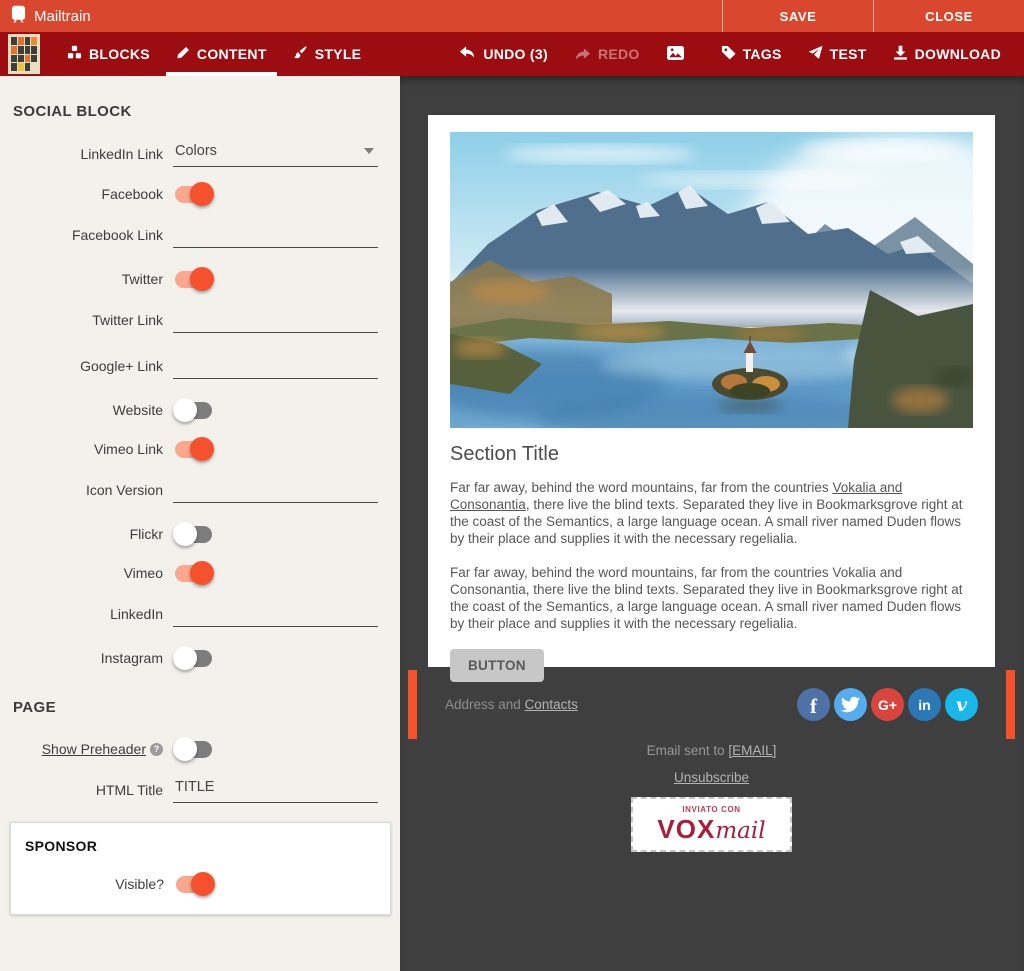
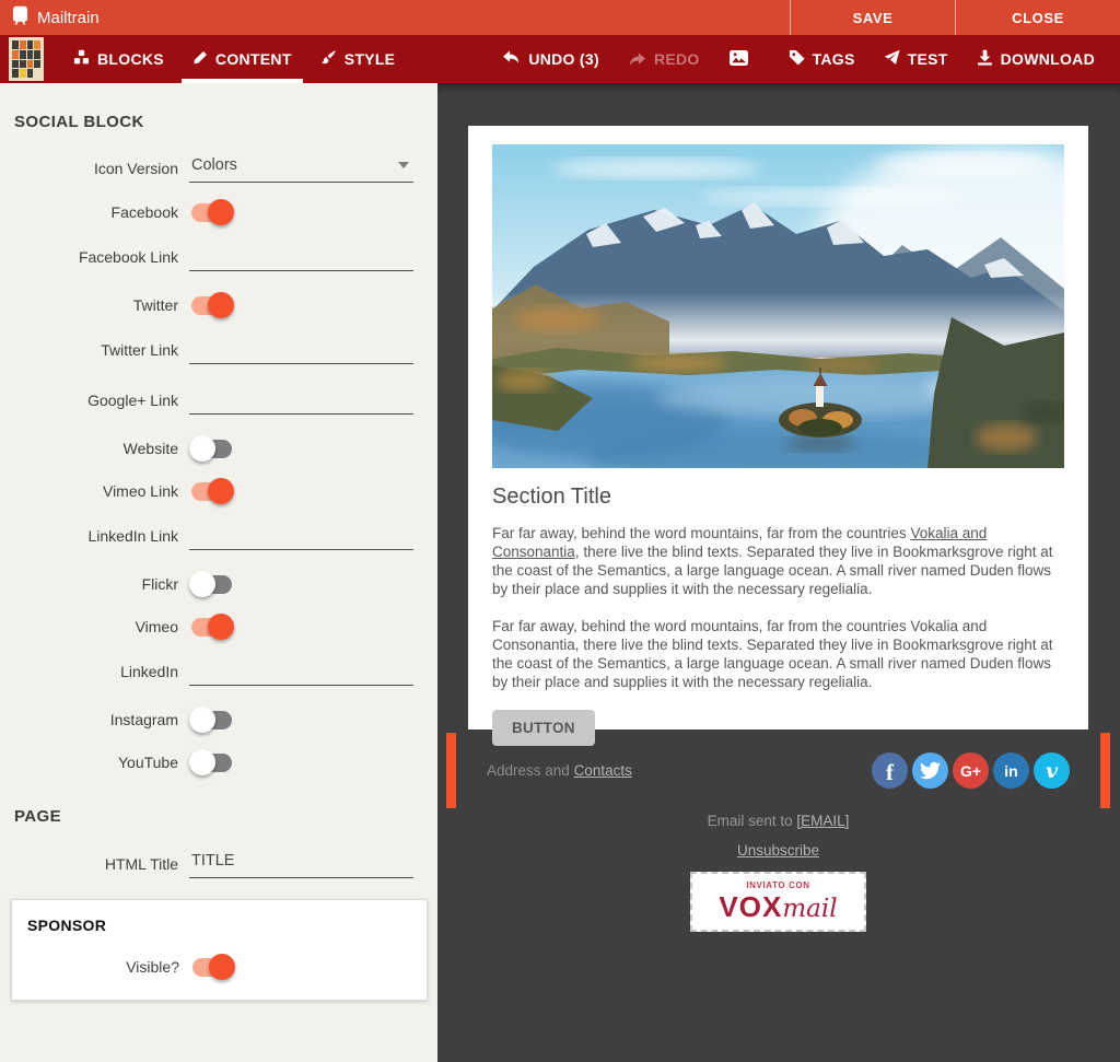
  Mailtrain
  SAVE
  CLOSE
  BLOCKS
  CONTENT
  STYLE
  UNDO (3)
  REDO
  TAGS
  TEST
  DOWNLOAD
  SOCIAL BLOCK
- LinkedIn Link
+ Icon Version
  Colors
  Facebook
  Facebook Link
  Twitter
  Twitter Link
  Google+ Link
  Website
  Vimeo Link
- Icon Version
+ LinkedIn Link
  Flickr
  Vimeo
  LinkedIn
  Instagram
+ YouTube
  PAGE
- Show Preheader ?
  HTML Title
  TITLE
  SPONSOR
  Visible?
  Section Title
  Far far away, behind the word mountains, far from the countries Vokalia and Consonantia, there live the blind texts. Separated they live in Bookmarksgrove right at the coast of the Semantics, a large language ocean. A small river named Duden flows by their place and supplies it with the necessary regelialia.
  Far far away, behind the word mountains, far from the countries Vokalia and Consonantia, there live the blind texts. Separated they live in Bookmarksgrove right at the coast of the Semantics, a large language ocean. A small river named Duden flows by their place and supplies it with the necessary regelialia.
  BUTTON
  Address and Contacts
  f
  G+
  in
  v
  Email sent to [EMAIL]
  Unsubscribe
  INVIATO CON
  VOXmail
